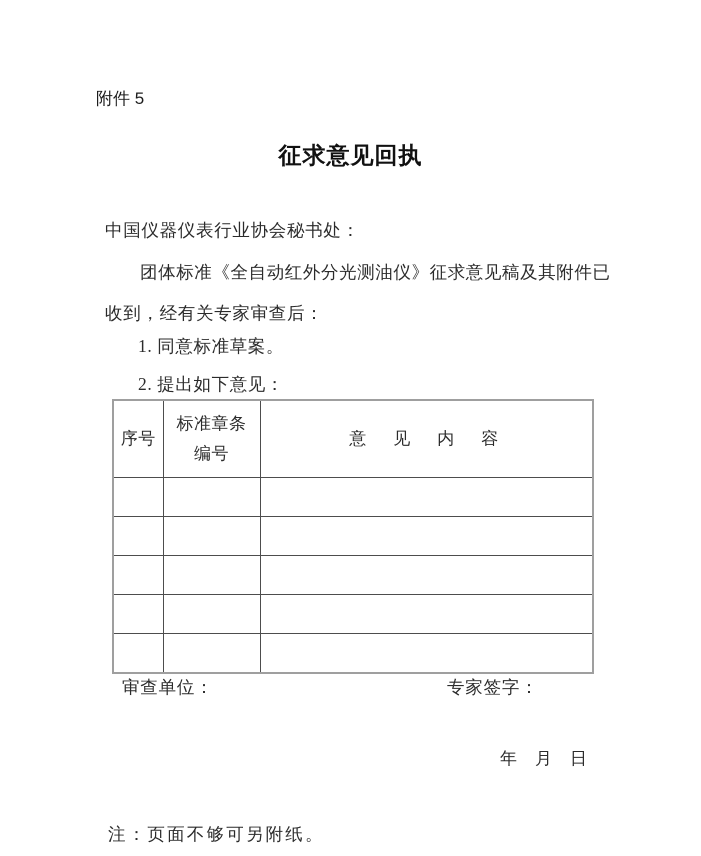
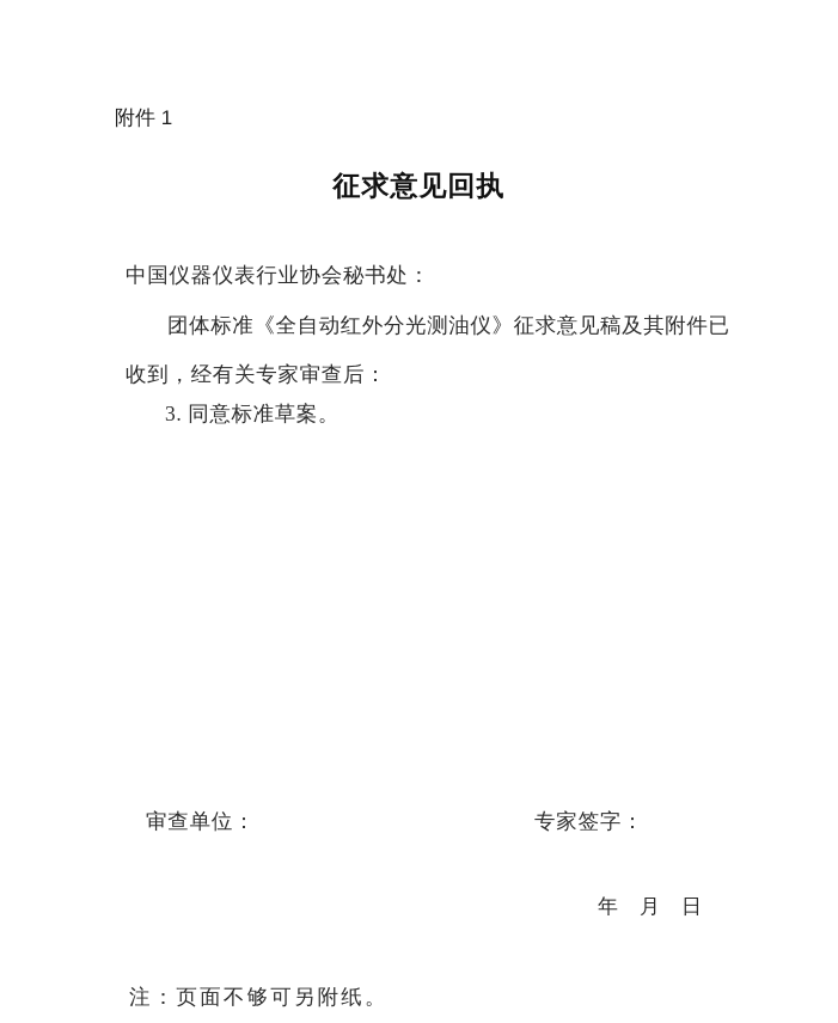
- 附件 5
+ 附件 1
  征求意见回执
  中国仪器仪表行业协会秘书处：
  团体标准《全自动红外分光测油仪》征求意见稿及其附件已
  收到，经有关专家审查后：
- 1. 同意标准草案。
+ 3. 同意标准草案。
- 2. 提出如下意见：
- 序号	标准章条 编号	意 见 内 容
  审查单位：
  专家签字：
  年 月 日
  注：页面不够可另附纸。
